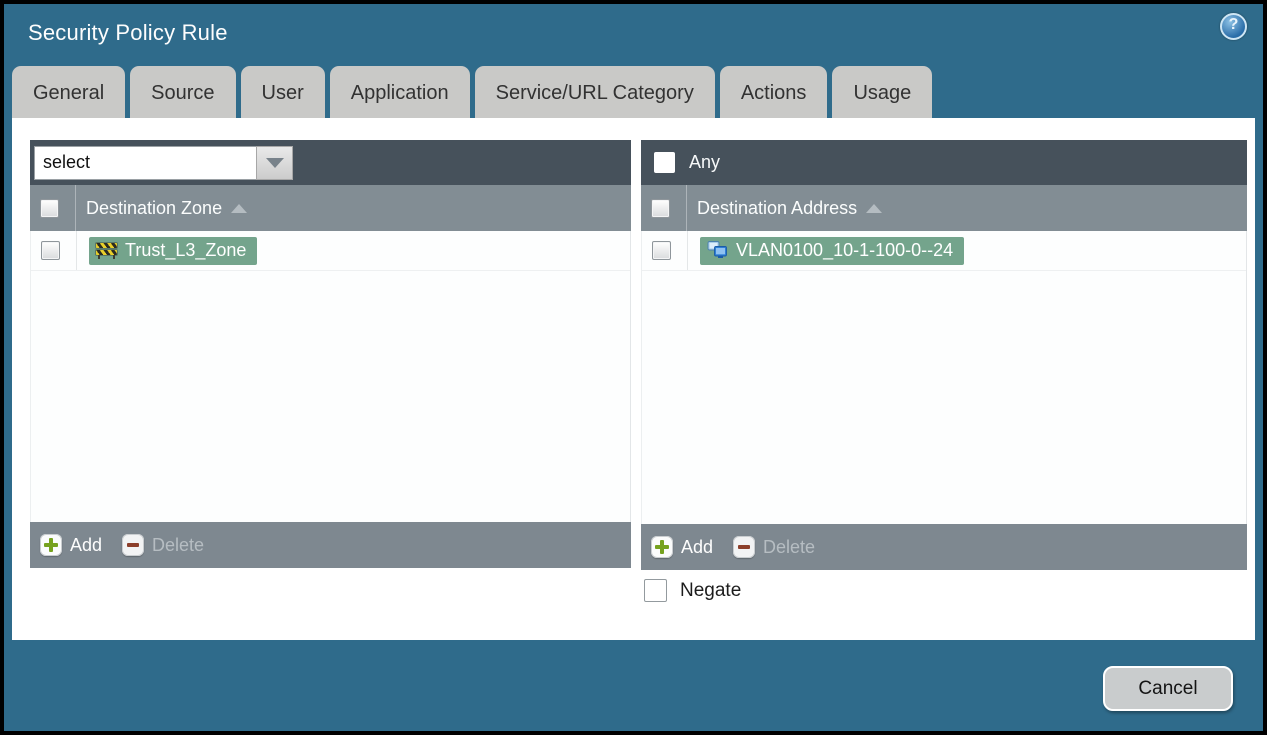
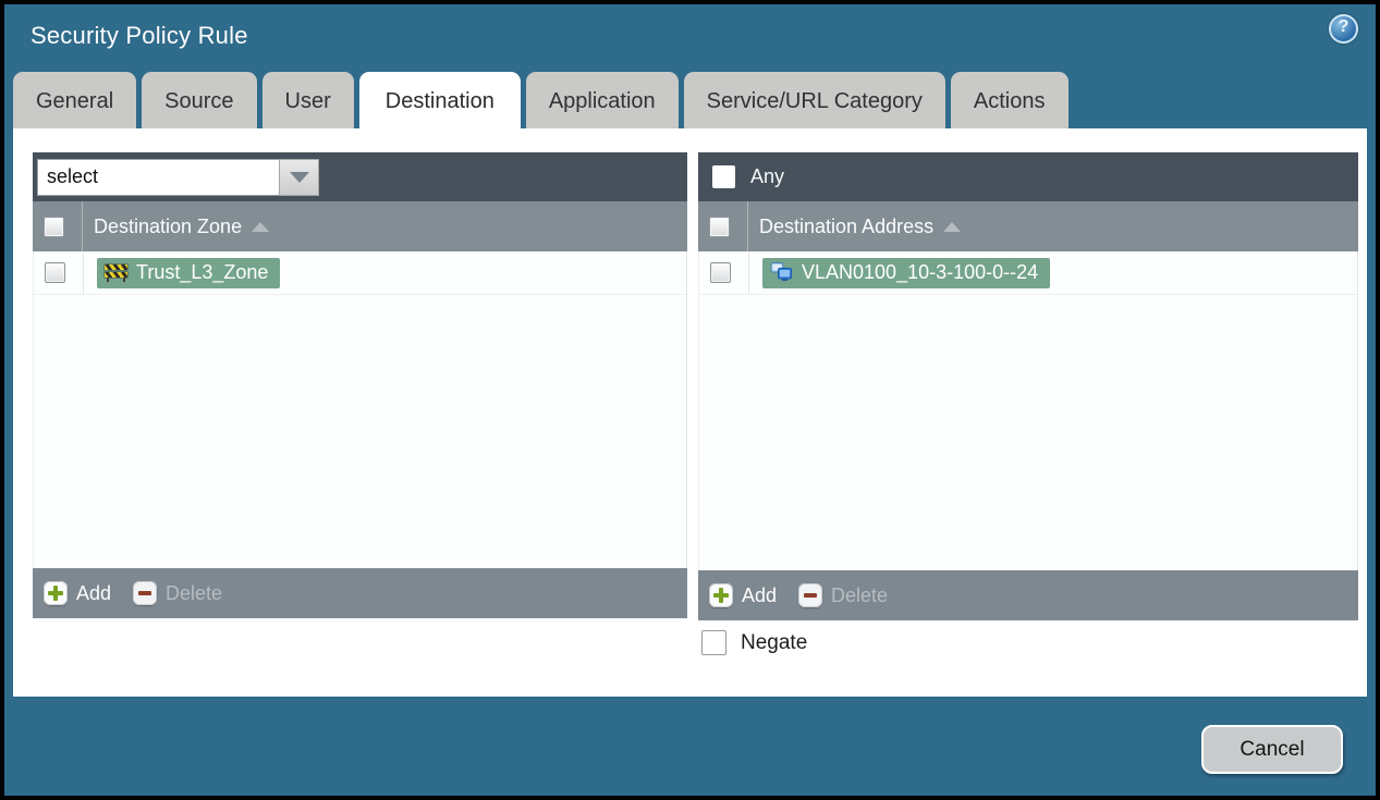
  Security Policy Rule
  General
  Source
  User
+ Destination
  Application
  Service/URL Category
  Actions
- Usage
  select
  Destination Zone
  Trust_L3_Zone
  Add
  Delete
  Any
  Destination Address
- VLAN0100_10-1-100-0--24
+ VLAN0100_10-3-100-0--24
  Add
  Delete
  Negate
  Cancel
